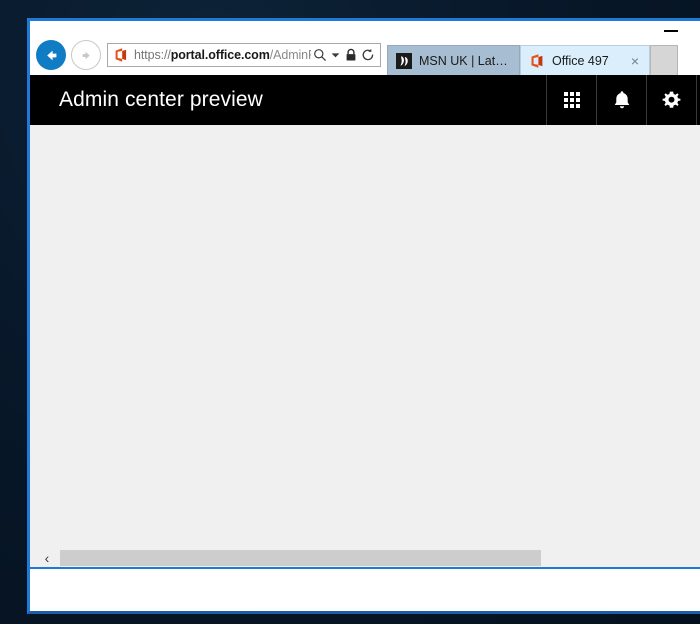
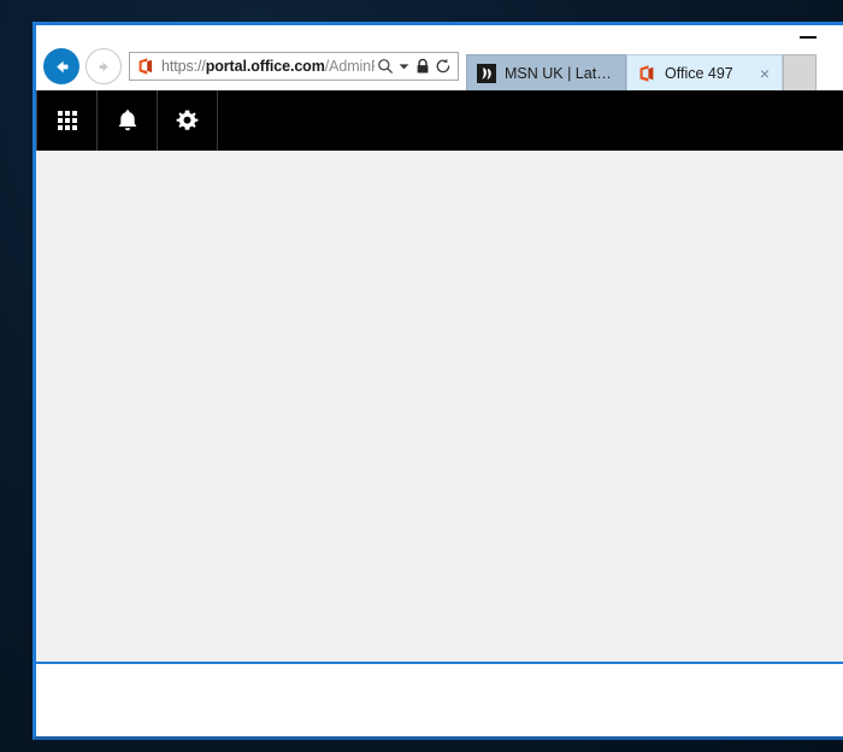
  https://portal.office.com/Admin
  MSN UK | Latest
  Office 497
  ×
- Admin center preview
- ‹
